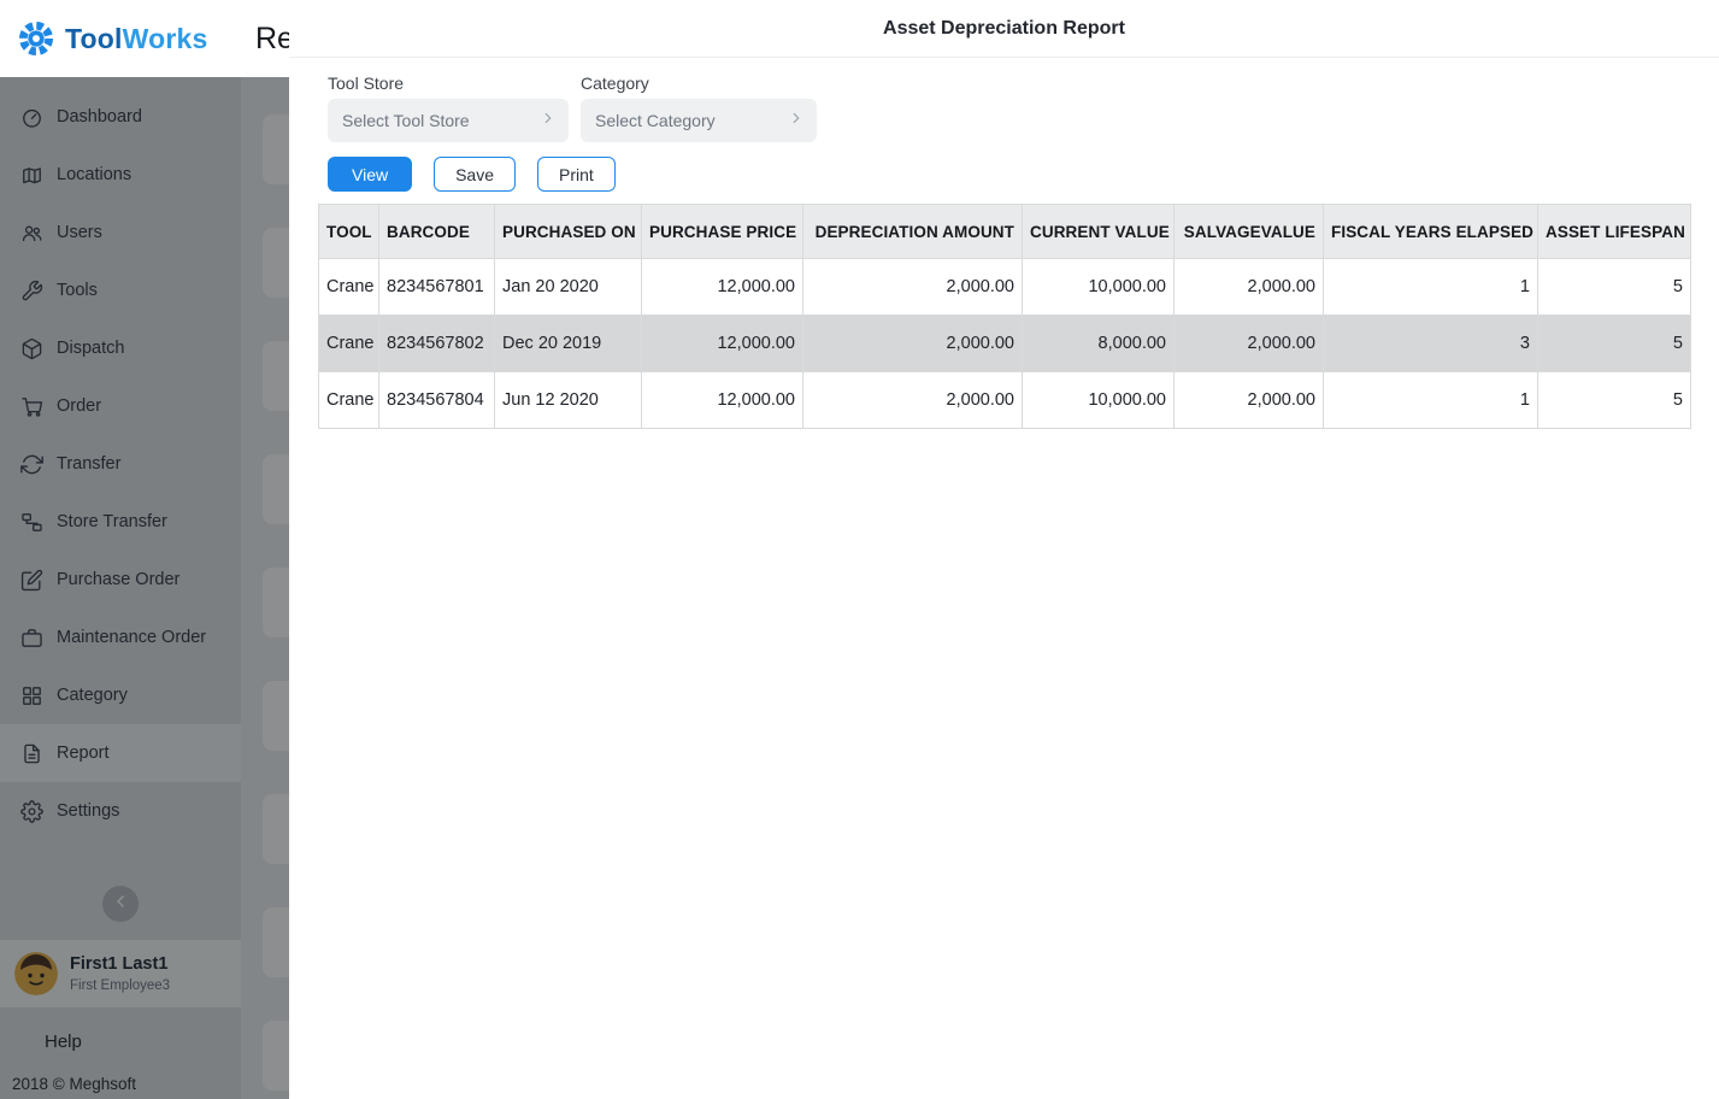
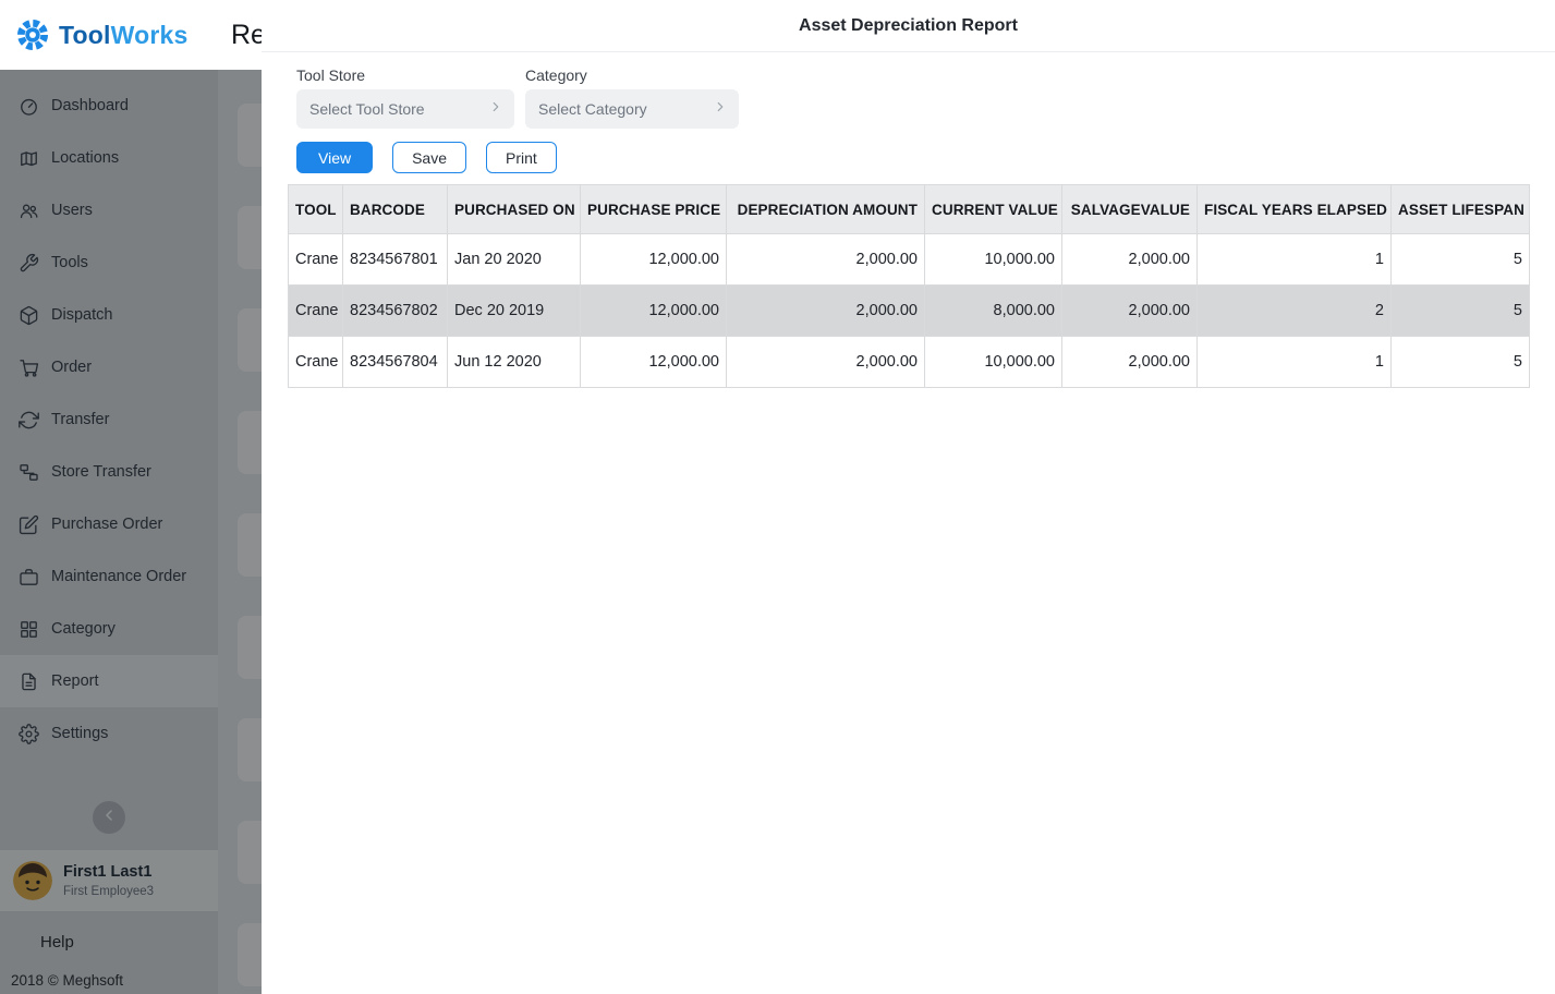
  ToolWorks
  Dashboard
  Locations
  Users
  Tools
  Dispatch
  Order
  Transfer
  Store Transfer
  Purchase Order
  Maintenance Order
  Category
  Report
  Settings
  First1 Last1
  First Employee3
  Help
  2018 © Meghsoft
  Asset Depreciation Report
  Tool Store
  Select Tool Store
  Category
  Select Category
  View
  Save
  Print
  TOOL	BARCODE	PURCHASED ON	PURCHASE PRICE	DEPRECIATION AMOUNT	CURRENT VALUE	SALVAGEVALUE	FISCAL YEARS ELAPSED	ASSET LIFESPAN
  Crane	8234567801	Jan 20 2020	12,000.00	2,000.00	10,000.00	2,000.00	1	5
- Crane	8234567802	Dec 20 2019	12,000.00	2,000.00	8,000.00	2,000.00	3	5
+ Crane	8234567802	Dec 20 2019	12,000.00	2,000.00	8,000.00	2,000.00	2	5
  Crane	8234567804	Jun 12 2020	12,000.00	2,000.00	10,000.00	2,000.00	1	5
